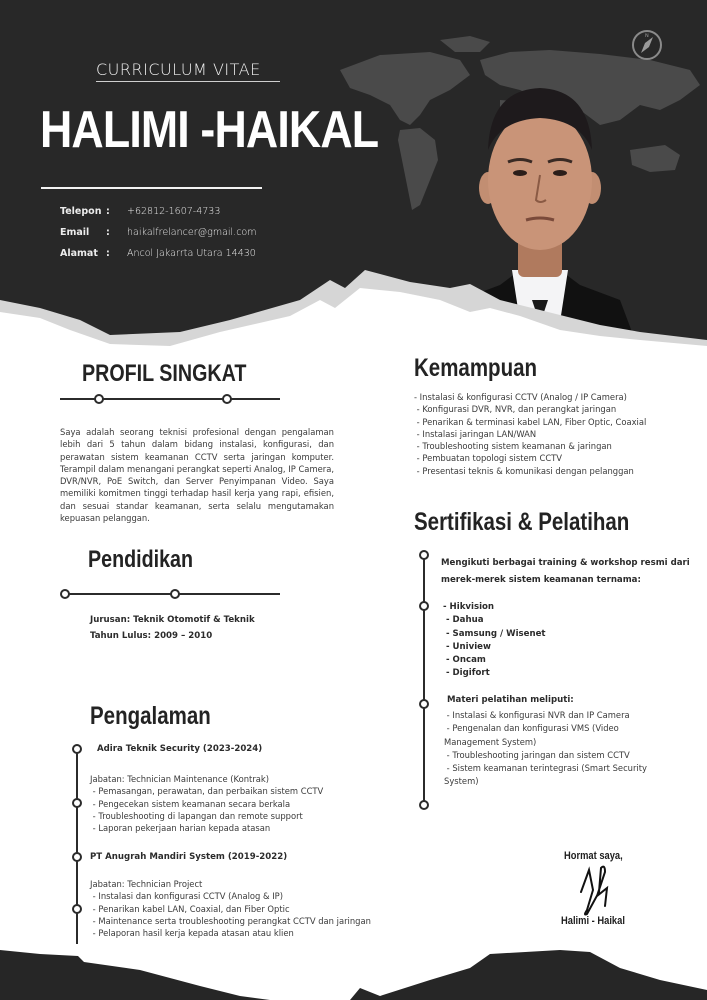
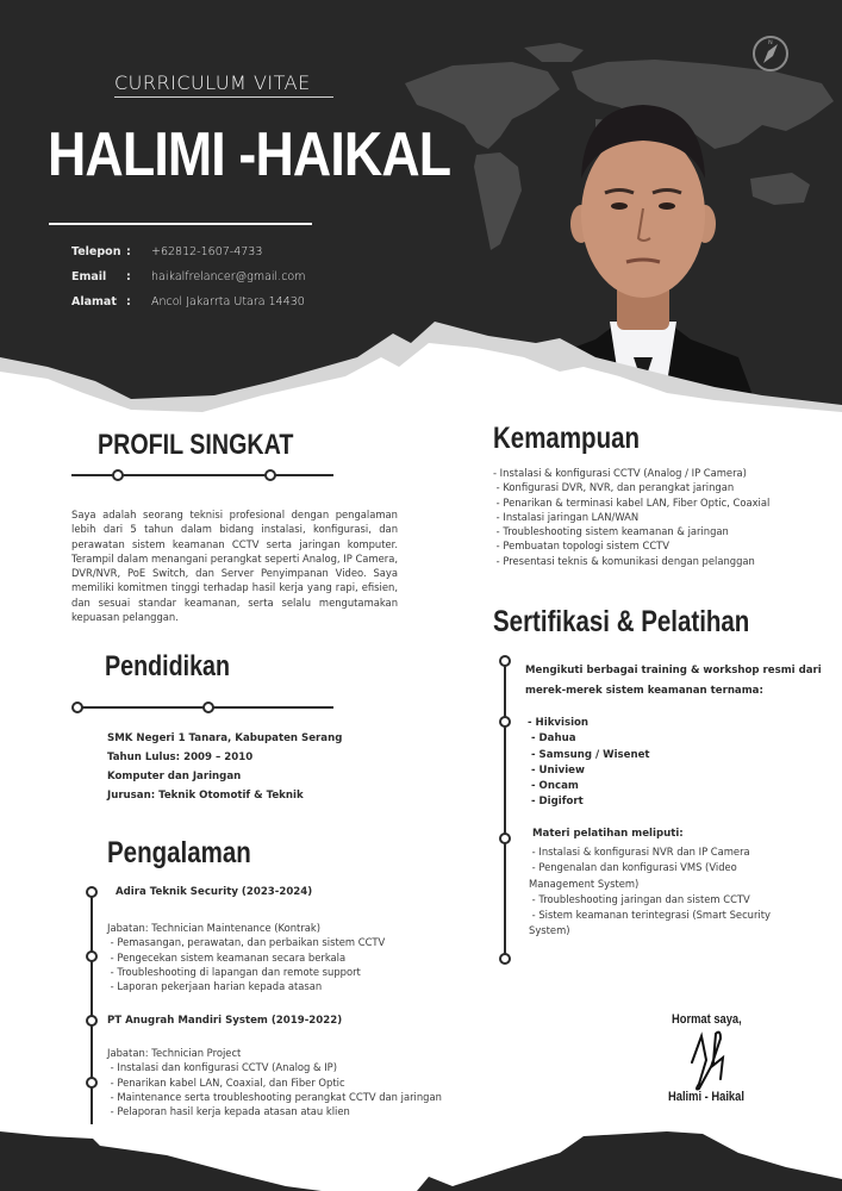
  CURRICULUM VITAE
  HALIMI -HAIKAL
  Telepon
  :
  +62812-1607-4733
  Email
  :
  haikalfrelancer@gmail.com
  Alamat
  :
  Ancol Jakarrta Utara 14430
  PROFIL SINGKAT
  Saya adalah seorang teknisi profesional dengan pengalaman lebih dari 5 tahun dalam bidang instalasi, konfigurasi, dan perawatan sistem keamanan CCTV serta jaringan komputer. Terampil dalam menangani perangkat seperti Analog, IP Camera, DVR/NVR, PoE Switch, dan Server Penyimpanan Video. Saya memiliki komitmen tinggi terhadap hasil kerja yang rapi, efisien, dan sesuai standar keamanan, serta selalu mengutamakan kepuasan pelanggan.
  Pendidikan
+ SMK Negeri 1 Tanara, Kabupaten Serang
- Jurusan: Teknik Otomotif & Teknik
+ Tahun Lulus: 2009 – 2010
+ Komputer dan Jaringan
- Tahun Lulus: 2009 – 2010
+ Jurusan: Teknik Otomotif & Teknik
  Pengalaman
  Adira Teknik Security (2023-2024)
  Jabatan: Technician Maintenance (Kontrak)
  - Pemasangan, perawatan, dan perbaikan sistem CCTV
  - Pengecekan sistem keamanan secara berkala
  - Troubleshooting di lapangan dan remote support
  - Laporan pekerjaan harian kepada atasan
  PT Anugrah Mandiri System (2019-2022)
  Jabatan: Technician Project
  - Instalasi dan konfigurasi CCTV (Analog & IP)
  - Penarikan kabel LAN, Coaxial, dan Fiber Optic
  - Maintenance serta troubleshooting perangkat CCTV dan jaringan
  - Pelaporan hasil kerja kepada atasan atau klien
  Kemampuan
  - Instalasi & konfigurasi CCTV (Analog / IP Camera)
  - Konfigurasi DVR, NVR, dan perangkat jaringan
  - Penarikan & terminasi kabel LAN, Fiber Optic, Coaxial
  - Instalasi jaringan LAN/WAN
  - Troubleshooting sistem keamanan & jaringan
  - Pembuatan topologi sistem CCTV
  - Presentasi teknis & komunikasi dengan pelanggan
  Sertifikasi & Pelatihan
  Mengikuti berbagai training & workshop resmi dari merek-merek sistem keamanan ternama:
  - Hikvision
  - Dahua
  - Samsung / Wisenet
  - Uniview
  - Oncam
  - Digifort
  Materi pelatihan meliputi:
  - Instalasi & konfigurasi NVR dan IP Camera
  - Pengenalan dan konfigurasi VMS (Video
  Management System)
  - Troubleshooting jaringan dan sistem CCTV
  - Sistem keamanan terintegrasi (Smart Security
  System)
  Hormat saya,
  Halimi - Haikal
